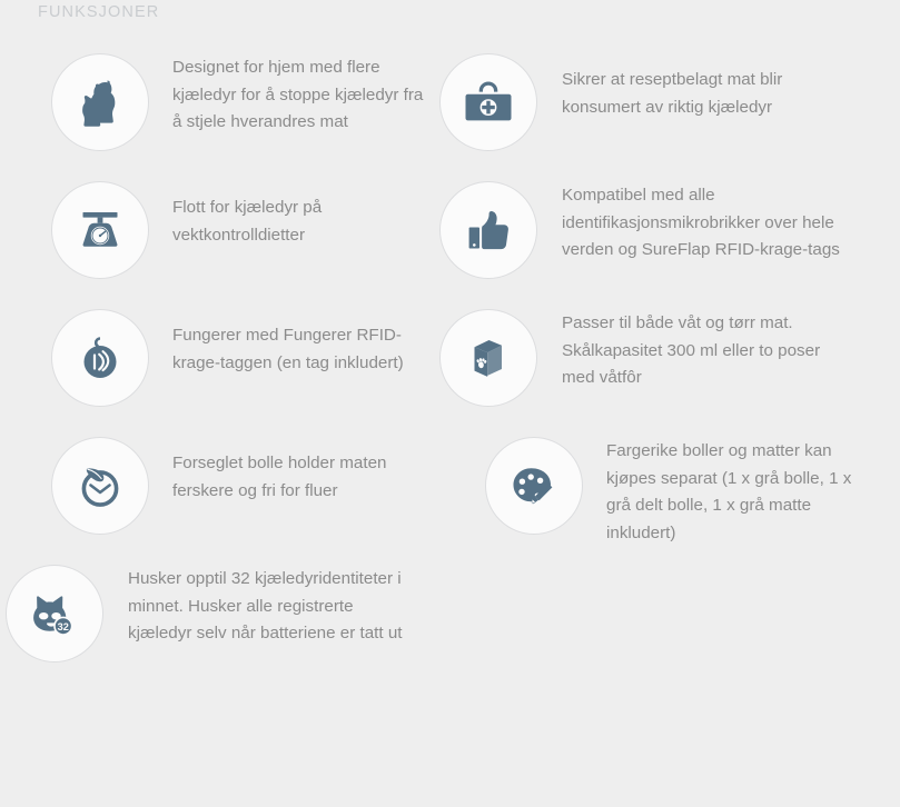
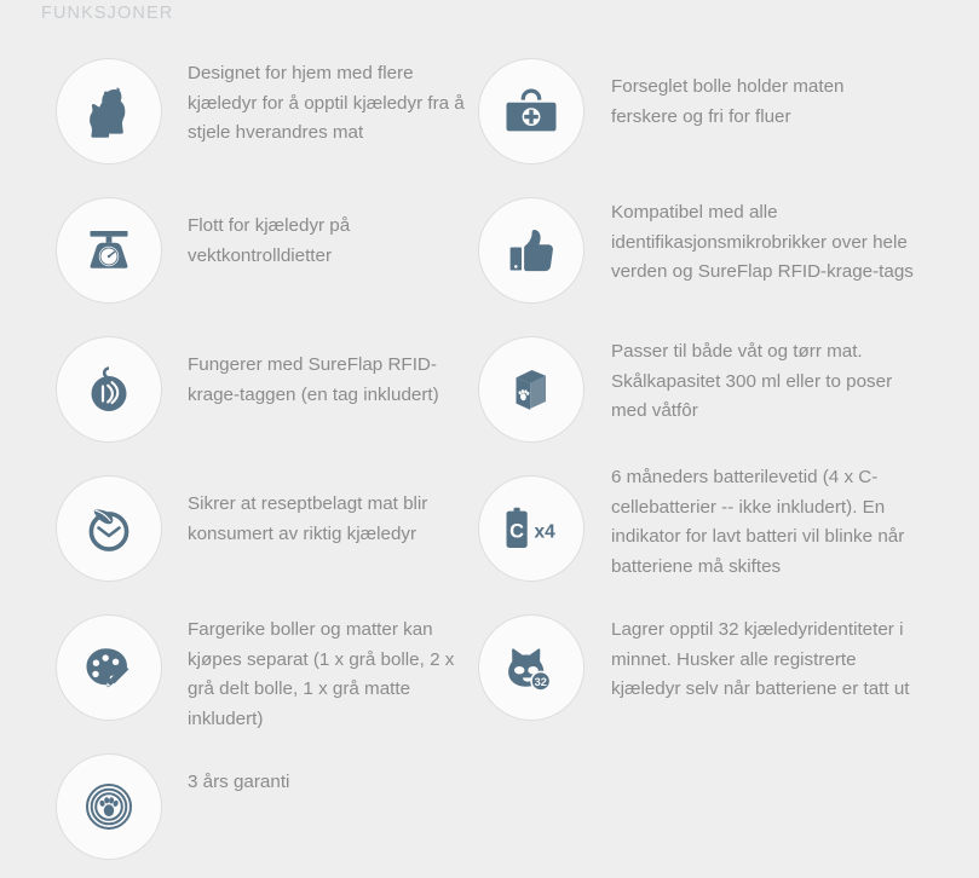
  FUNKSJONER
- Designet for hjem med flere kjæledyr for å stoppe kjæledyr fra å stjele hverandres mat
+ Designet for hjem med flere kjæledyr for å opptil kjæledyr fra å stjele hverandres mat
- Sikrer at reseptbelagt mat blir konsumert av riktig kjæledyr
+ Forseglet bolle holder maten ferskere og fri for fluer
  Flott for kjæledyr på vektkontrolldietter
  Kompatibel med alle identifikasjonsmikrobrikker over hele verden og SureFlap RFID-krage-tags
- Fungerer med Fungerer RFID-krage-taggen (en tag inkludert)
+ Fungerer med SureFlap RFID-krage-taggen (en tag inkludert)
  Passer til både våt og tørr mat. Skålkapasitet 300 ml eller to poser med våtfôr
- Forseglet bolle holder maten ferskere og fri for fluer
+ Sikrer at reseptbelagt mat blir konsumert av riktig kjæledyr
+ C
+ x4
+ 6 måneders batterilevetid (4 x C-cellebatterier -- ikke inkludert). En indikator for lavt batteri vil blinke når batteriene må skiftes
- Fargerike boller og matter kan kjøpes separat (1 x grå bolle, 1 x grå delt bolle, 1 x grå matte inkludert)
+ Fargerike boller og matter kan kjøpes separat (1 x grå bolle, 2 x grå delt bolle, 1 x grå matte inkludert)
  32
- Husker opptil 32 kjæledyridentiteter i minnet. Husker alle registrerte kjæledyr selv når batteriene er tatt ut
+ Lagrer opptil 32 kjæledyridentiteter i minnet. Husker alle registrerte kjæledyr selv når batteriene er tatt ut
+ 3 års garanti
